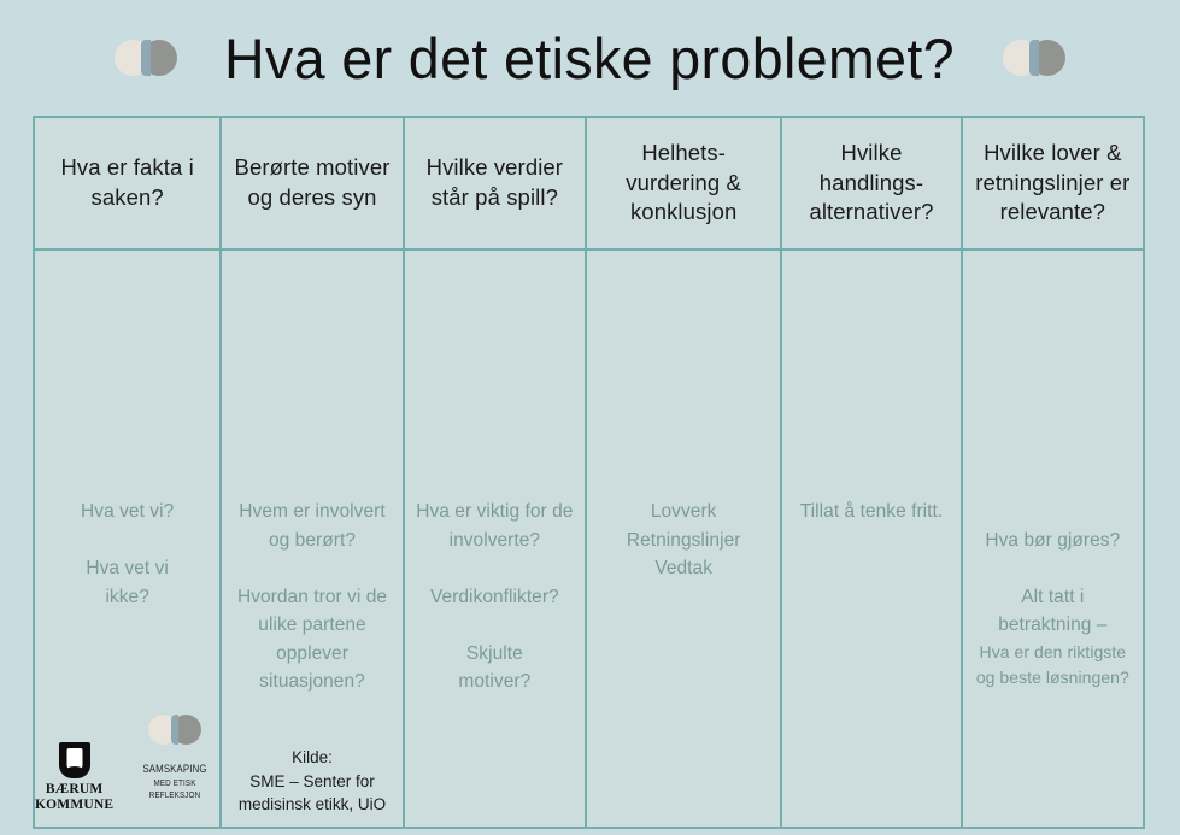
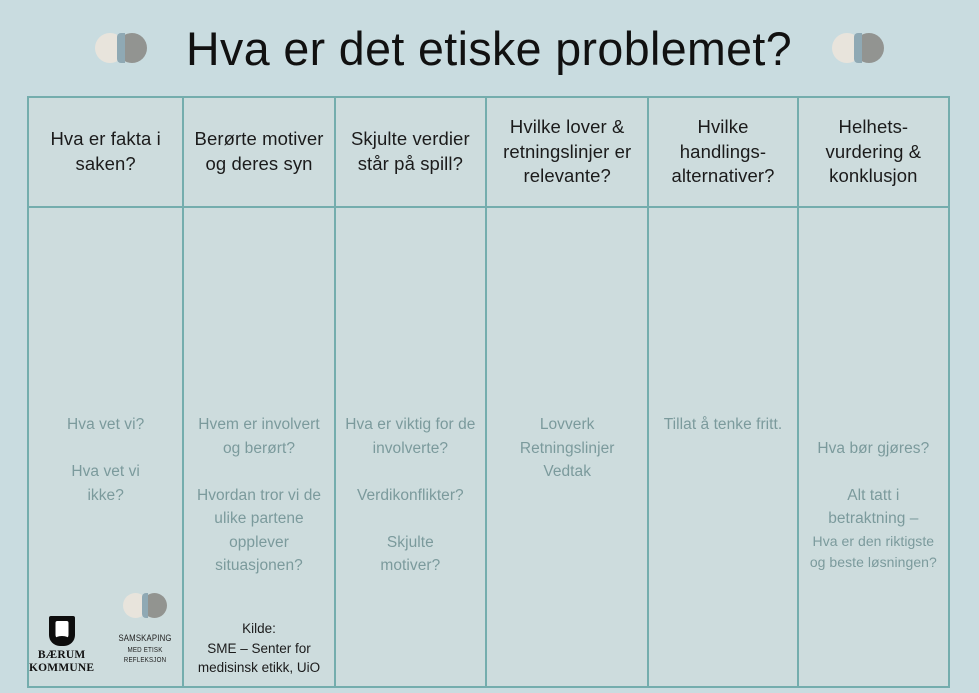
  Hva er det etiske problemet?
  Hva er fakta i saken?
  Berørte motiver og deres syn
- Hvilke verdier står på spill?
+ Skjulte verdier står på spill?
- Helhets- vurdering & konklusjon
+ Hvilke lover & retningslinjer er relevante?
  Hvilke handlings- alternativer?
- Hvilke lover & retningslinjer er relevante?
+ Helhets- vurdering & konklusjon
  Hva vet vi?
  Hva vet vi
  ikke?
  BÆRUM
  KOMMUNE
  SAMSKAPING
  MED ETISK REFLEKSJON
  Hvem er involvert
  og berørt?
  Hvordan tror vi de
  ulike partene
  opplever
  situasjonen?
  Kilde:
  SME – Senter for
  medisinsk etikk, UiO
  Hva er viktig for de
  involverte?
  Verdikonflikter?
  Skjulte
  motiver?
  Lovverk
  Retningslinjer
  Vedtak
  Tillat å tenke fritt.
  Hva bør gjøres?
  Alt tatt i
  betraktning –
  Hva er den riktigste
  og beste løsningen?
